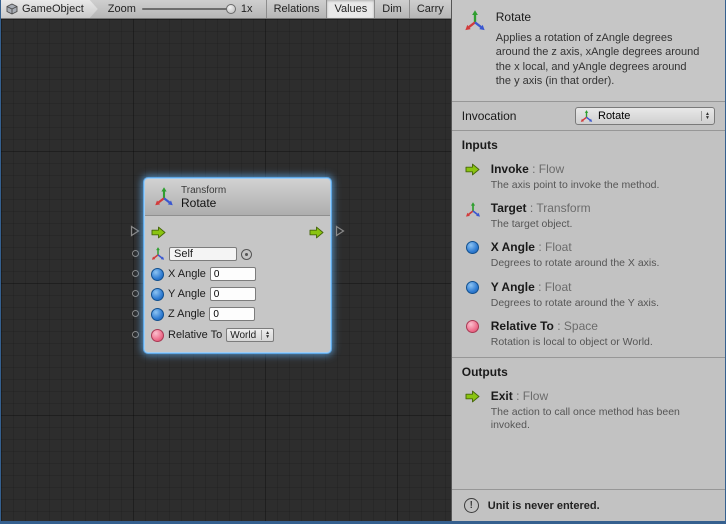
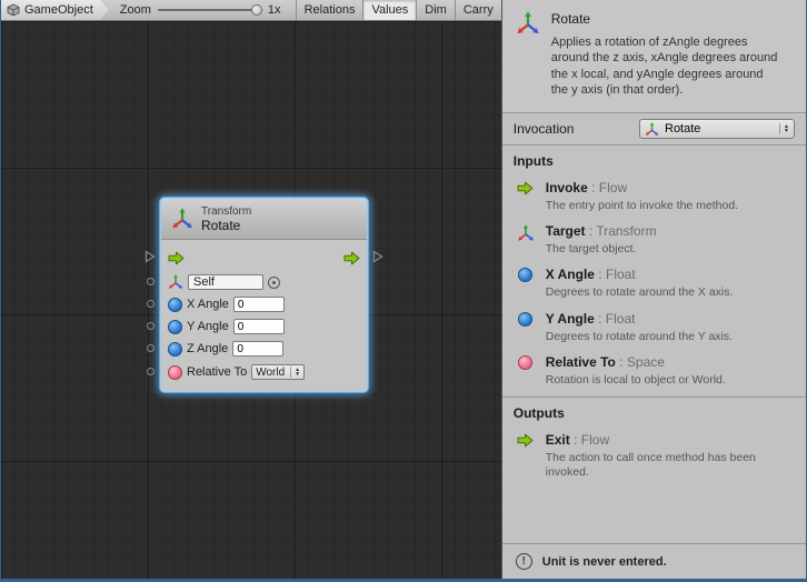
  GameObject
  Zoom
  1x
  Relations
  Values
  Dim
  Carry
  Transform
  Rotate
  Self
  X Angle
  0
  Y Angle
  0
  Z Angle
  0
  Relative To
  World
  Rotate
  Applies a rotation of zAngle degrees around the z axis, xAngle degrees around the x local, and yAngle degrees around the y axis (in that order).
  Invocation
  Rotate
  Inputs
  Invoke Flow
- The axis point to invoke the method.
+ The entry point to invoke the method.
  Target Transform
  The target object.
  X Angle Float
  Degrees to rotate around the X axis.
  Y Angle Float
  Degrees to rotate around the Y axis.
  Relative To Space
  Rotation is local to object or World.
  Outputs
  Exit Flow
  The action to call once method has been invoked.
  !
  Unit is never entered.
